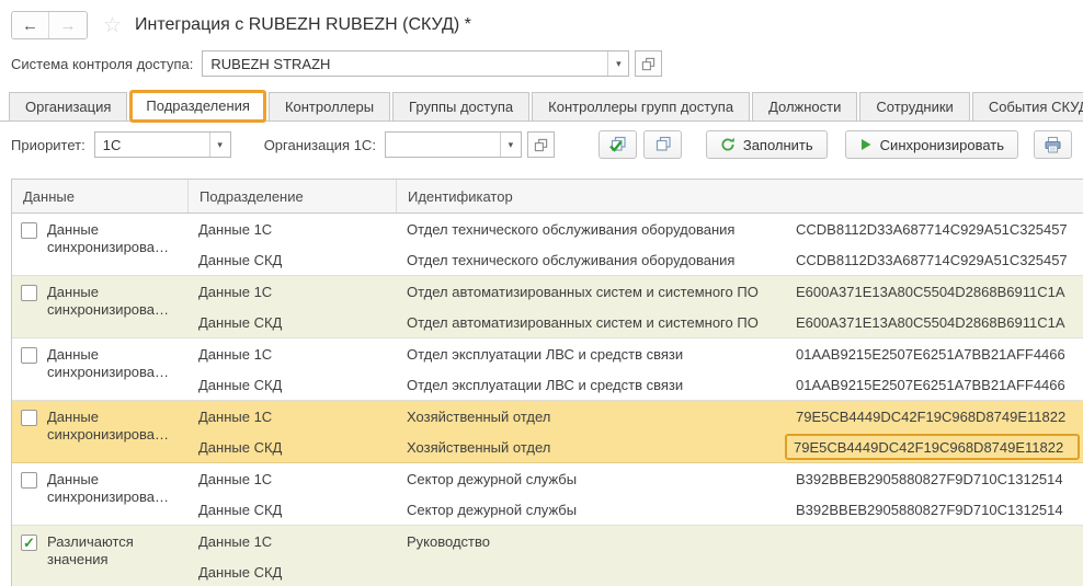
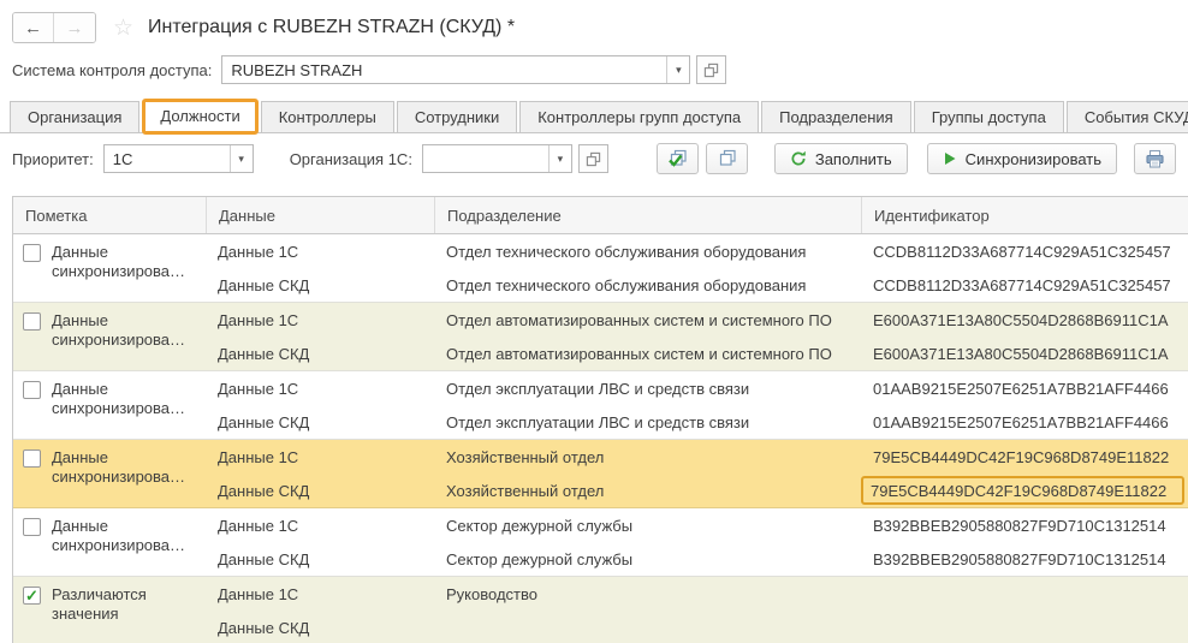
  ←
  →
  ☆
- Интеграция с RUBEZH RUBEZH (СКУД) *
+ Интеграция с RUBEZH STRAZH (СКУД) *
  Система контроля доступа:
  RUBEZH STRAZH
  ▾
  Организация
- Подразделения
+ Должности
  Контроллеры
- Группы доступа
+ Сотрудники
  Контроллеры групп доступа
- Должности
+ Подразделения
- Сотрудники
+ Группы доступа
  События СКУ
  Приоритет:
  1С
  ▾
  Организация 1С:
  ▾
  Заполнить
  Синхронизировать
+ Пометка
  Данные
  Подразделение
  Идентификатор
  Данные синхронизирова…
  Данные 1С
  Отдел технического обслуживания оборудования
  CCDB8112D33A687714C929A51C325457
  Данные СКД
  Отдел технического обслуживания оборудования
  CCDB8112D33A687714C929A51C325457
  Данные синхронизирова…
  Данные 1С
  Отдел автоматизированных систем и системного ПО
  E600A371E13A80C5504D2868B6911C1A
  Данные СКД
  Отдел автоматизированных систем и системного ПО
  E600A371E13A80C5504D2868B6911C1A
  Данные синхронизирова…
  Данные 1С
  Отдел эксплуатации ЛВС и средств связи
  01AAB9215E2507E6251A7BB21AFF4466
  Данные СКД
  Отдел эксплуатации ЛВС и средств связи
  01AAB9215E2507E6251A7BB21AFF4466
  Данные синхронизирова…
  Данные 1С
  Хозяйственный отдел
  79E5CB4449DC42F19C968D8749E11822
  Данные СКД
  Хозяйственный отдел
  79E5CB4449DC42F19C968D8749E11822
  Данные синхронизирова…
  Данные 1С
  Сектор дежурной службы
  B392BBEB2905880827F9D710C1312514
  Данные СКД
  Сектор дежурной службы
  B392BBEB2905880827F9D710C1312514
  ✓
  Различаются значения
  Данные 1С
  Руководство
  Данные СКД
